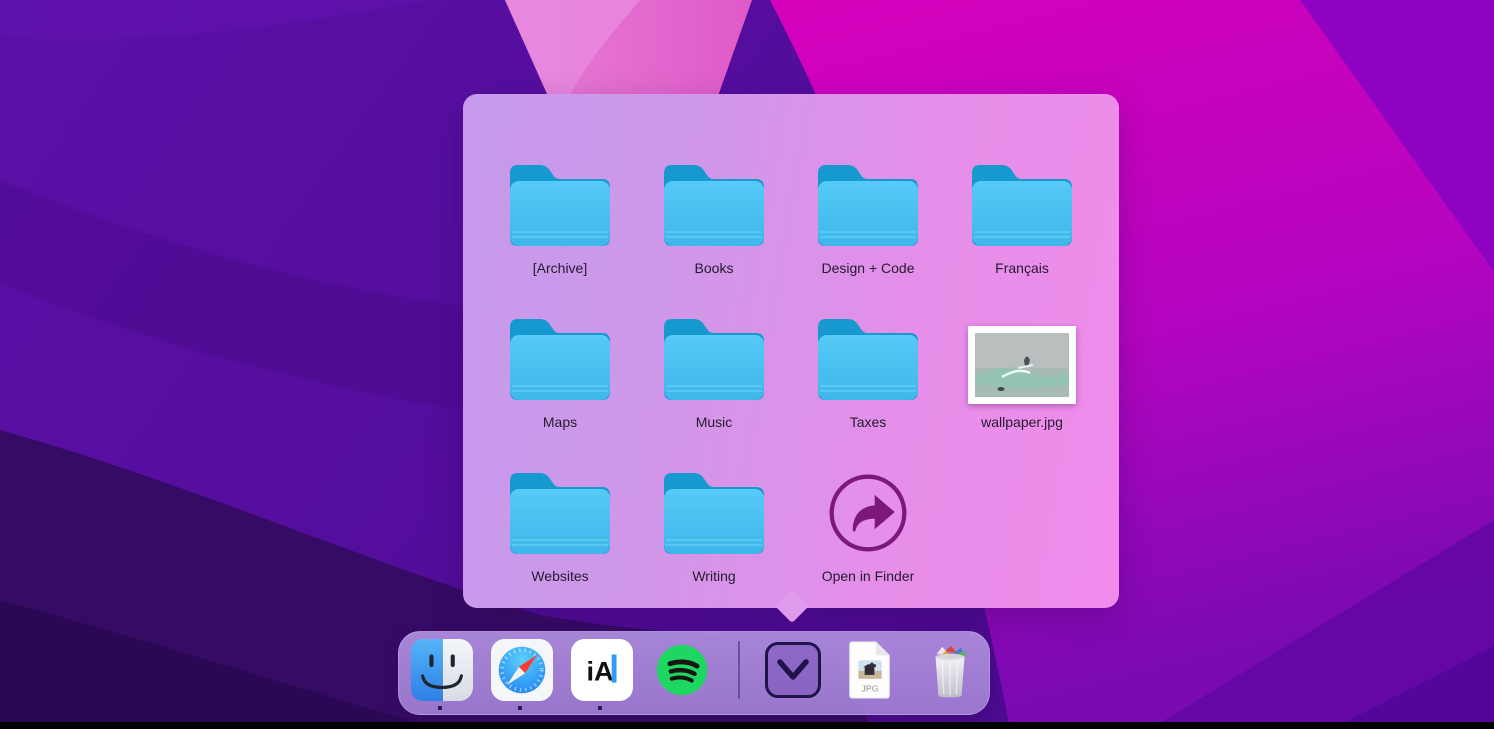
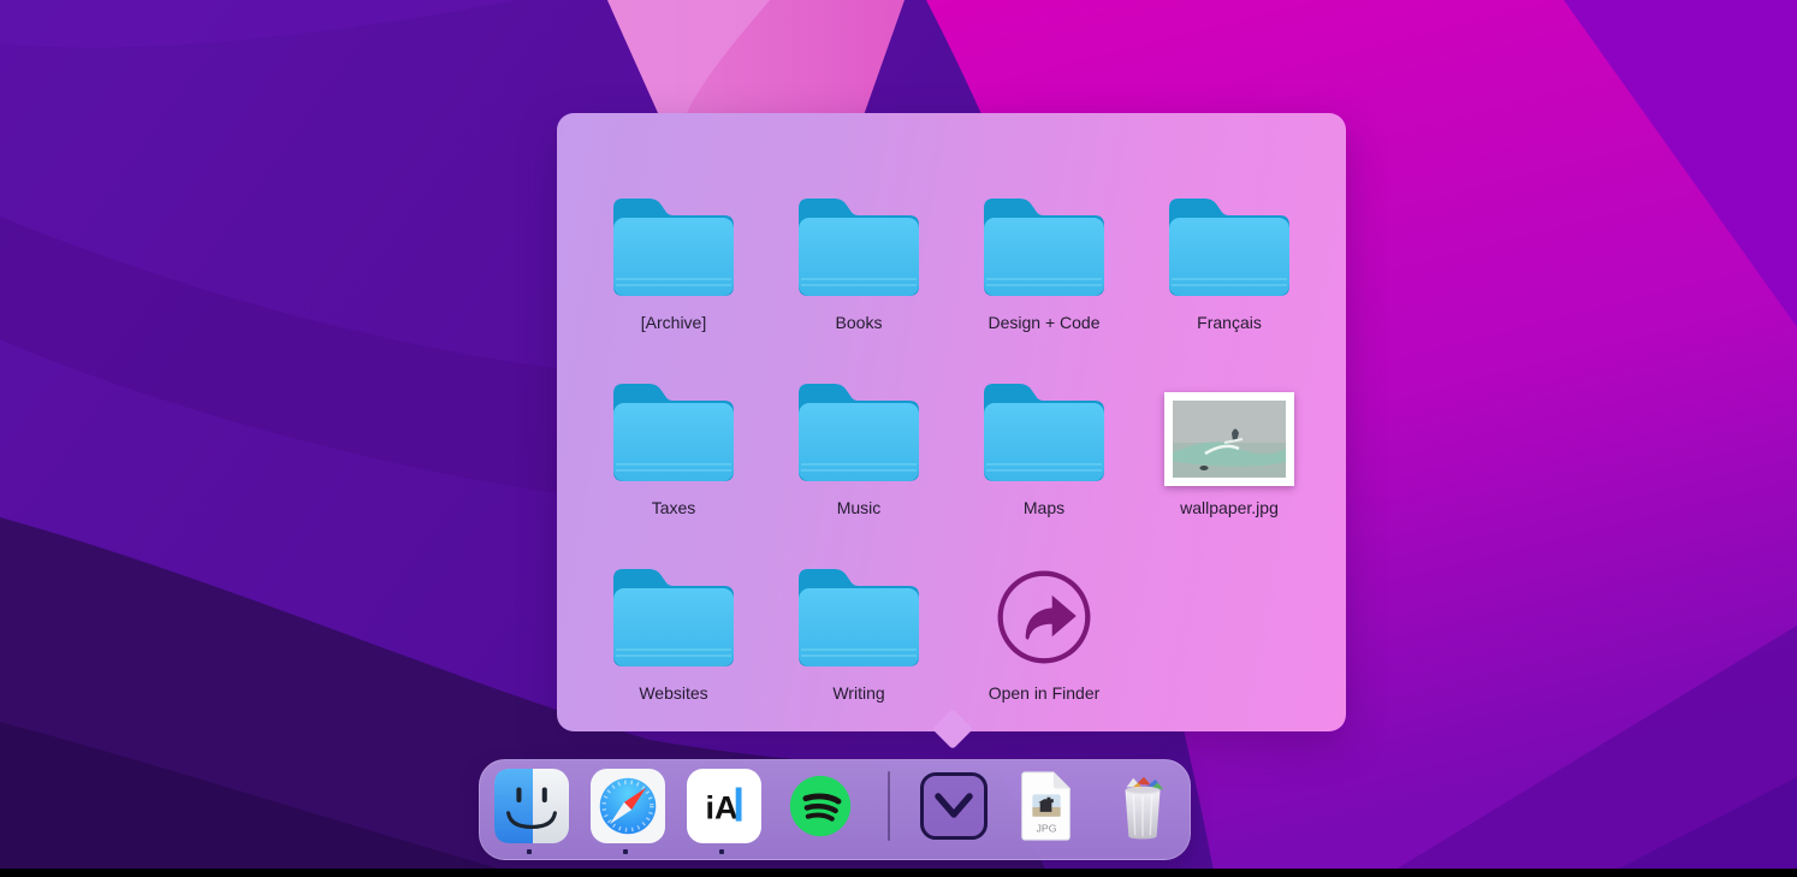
  [Archive]
  Books
  Design + Code
  Français
- Maps
+ Taxes
  Music
- Taxes
+ Maps
  wallpaper.jpg
  Websites
  Writing
  Open in Finder
  iA
  JPG
